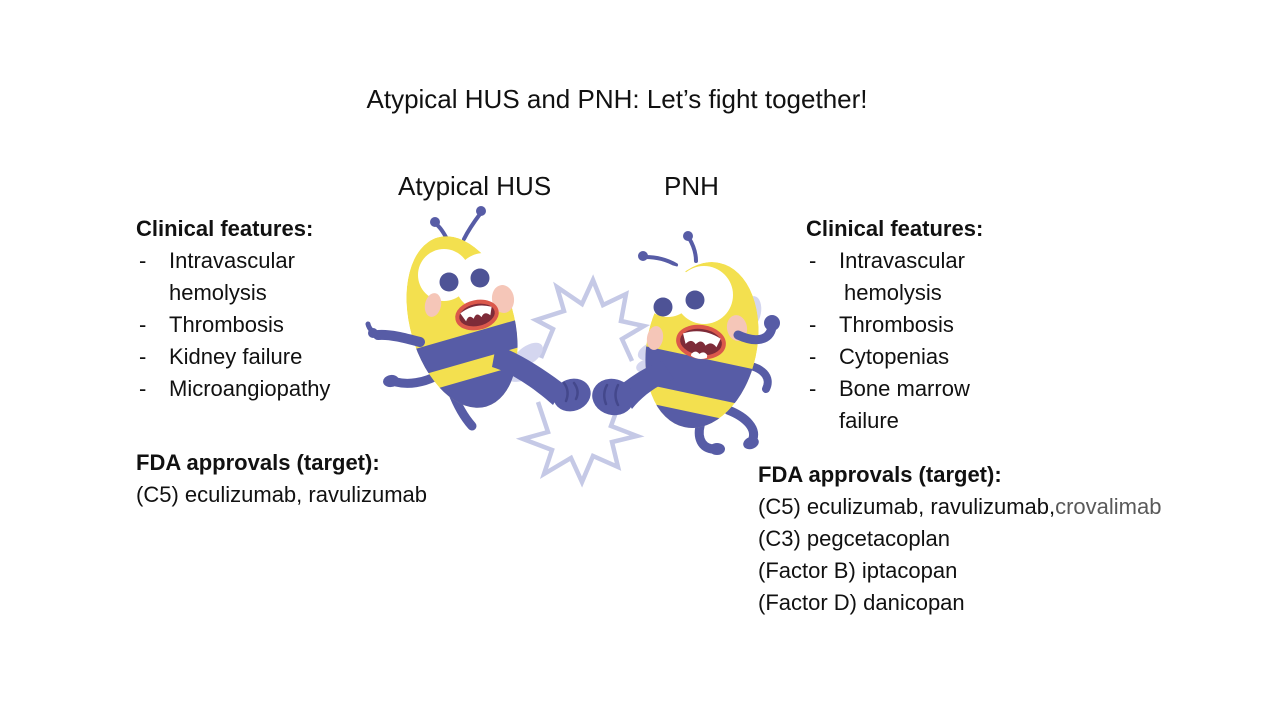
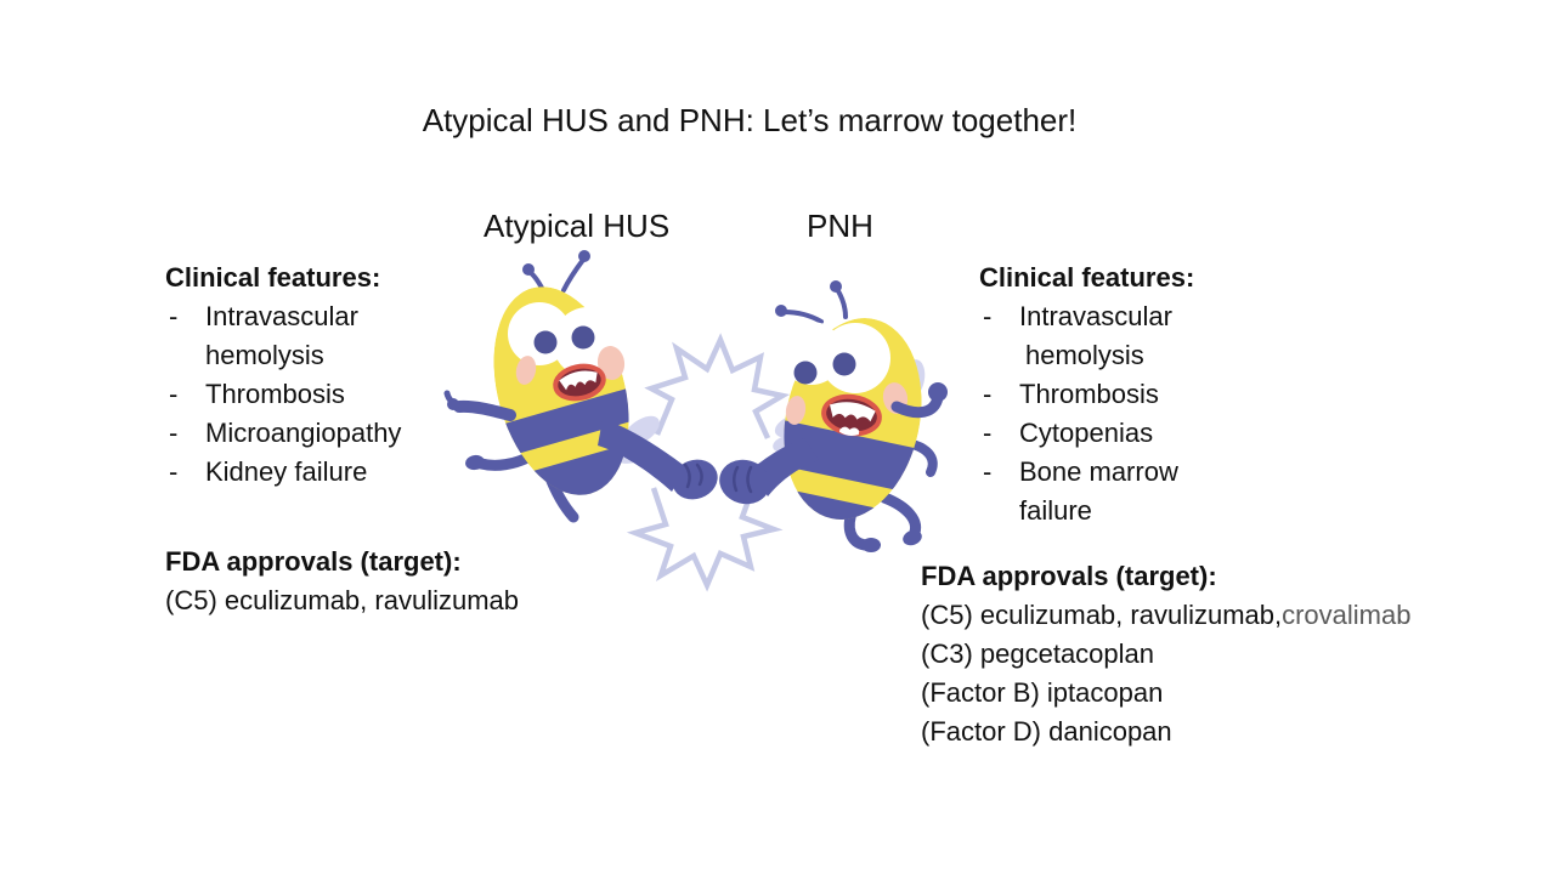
- Atypical HUS and PNH: Let’s fight together!
+ Atypical HUS and PNH: Let’s marrow together!
  Atypical HUS
  PNH
  Clinical features:
  -
  Intravascular
  hemolysis
  -
  Thrombosis
  -
- Kidney failure
+ Microangiopathy
  -
- Microangiopathy
+ Kidney failure
  FDA approvals (target):
  (C5) eculizumab, ravulizumab
  Clinical features:
  -
  Intravascular
  hemolysis
  -
  Thrombosis
  -
  Cytopenias
  -
  Bone marrow
  failure
  FDA approvals (target):
  (C5) eculizumab, ravulizumab,
  crovalimab
  (C3) pegcetacoplan
  (Factor B) iptacopan
  (Factor D) danicopan
